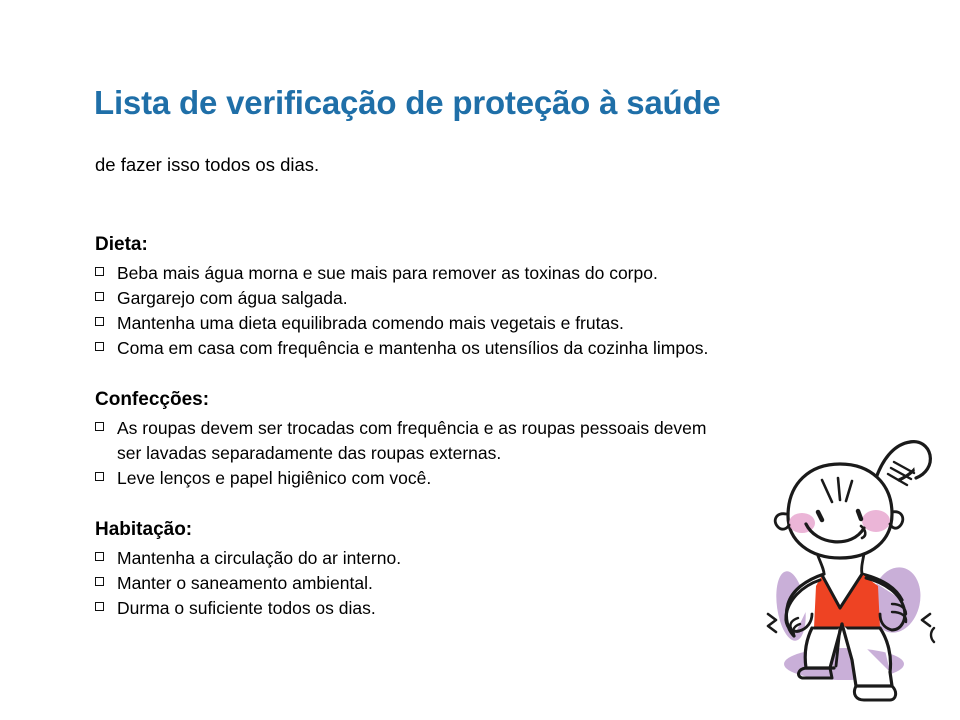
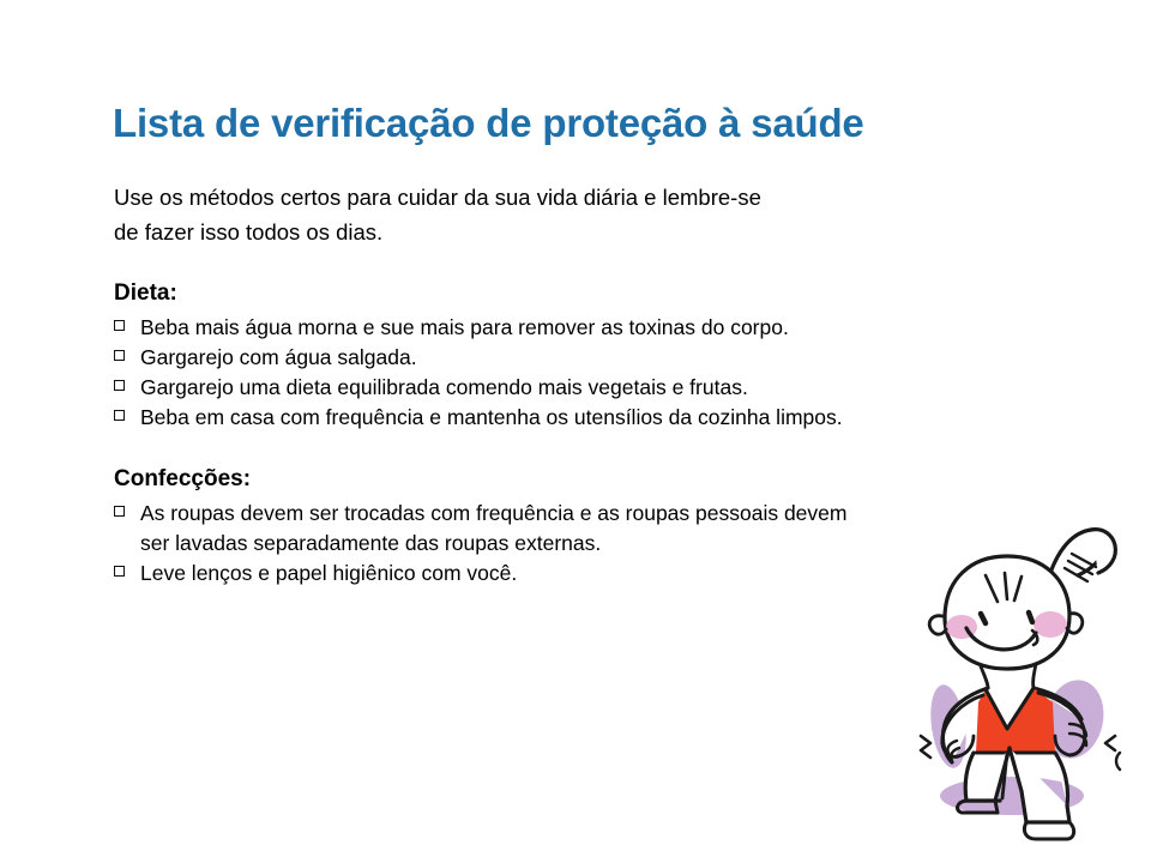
  Lista de verificação de proteção à saúde
+ Use os métodos certos para cuidar da sua vida diária e lembre-se
  de fazer isso todos os dias.
  Dieta:
  Beba mais água morna e sue mais para remover as toxinas do corpo.
  Gargarejo com água salgada.
- Mantenha uma dieta equilibrada comendo mais vegetais e frutas.
+ Gargarejo uma dieta equilibrada comendo mais vegetais e frutas.
- Coma em casa com frequência e mantenha os utensílios da cozinha limpos.
+ Beba em casa com frequência e mantenha os utensílios da cozinha limpos.
  Confecções:
  As roupas devem ser trocadas com frequência e as roupas pessoais devem
  ser lavadas separadamente das roupas externas.
  Leve lenços e papel higiênico com você.
- Habitação:
- Mantenha a circulação do ar interno.
- Manter o saneamento ambiental.
- Durma o suficiente todos os dias.
